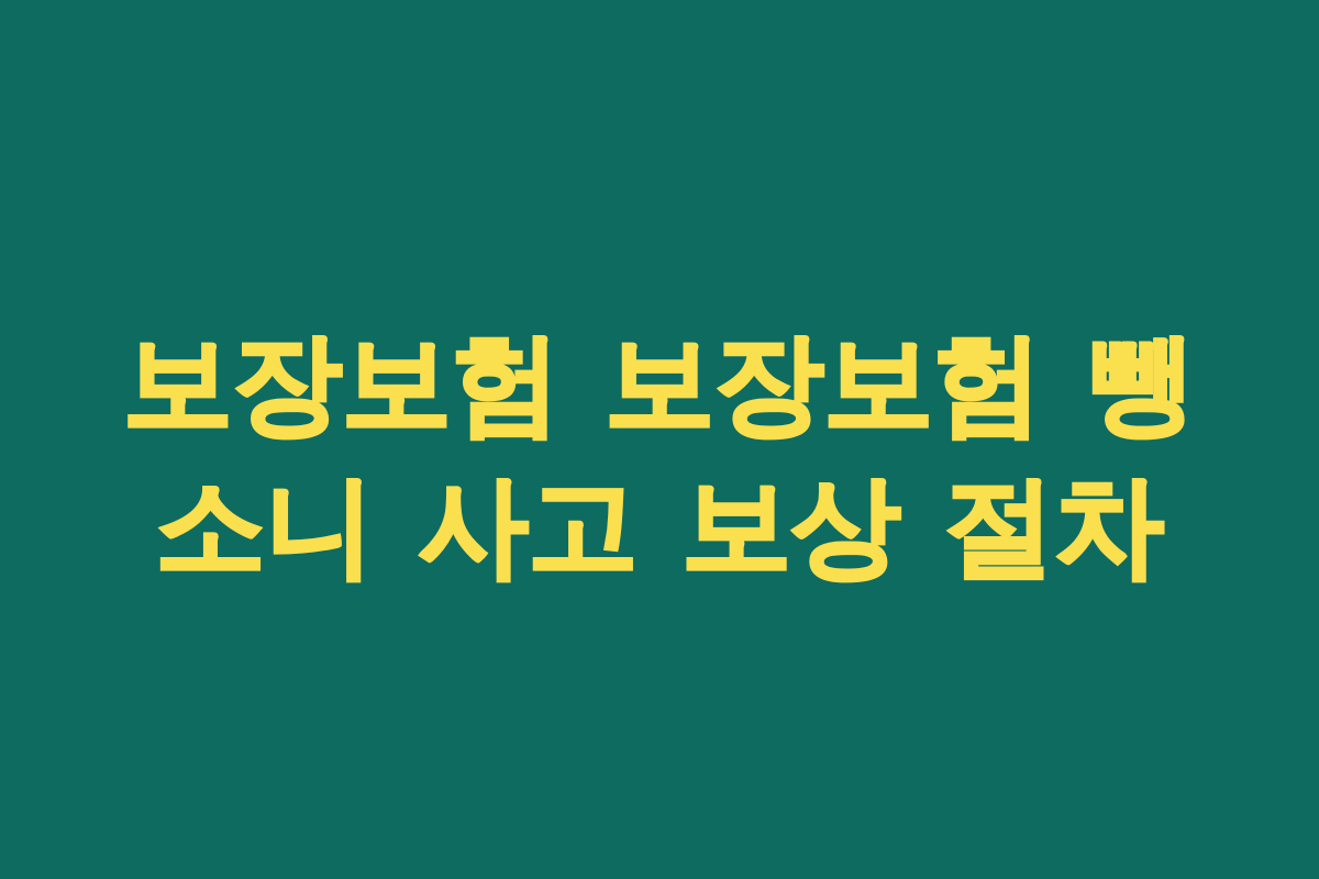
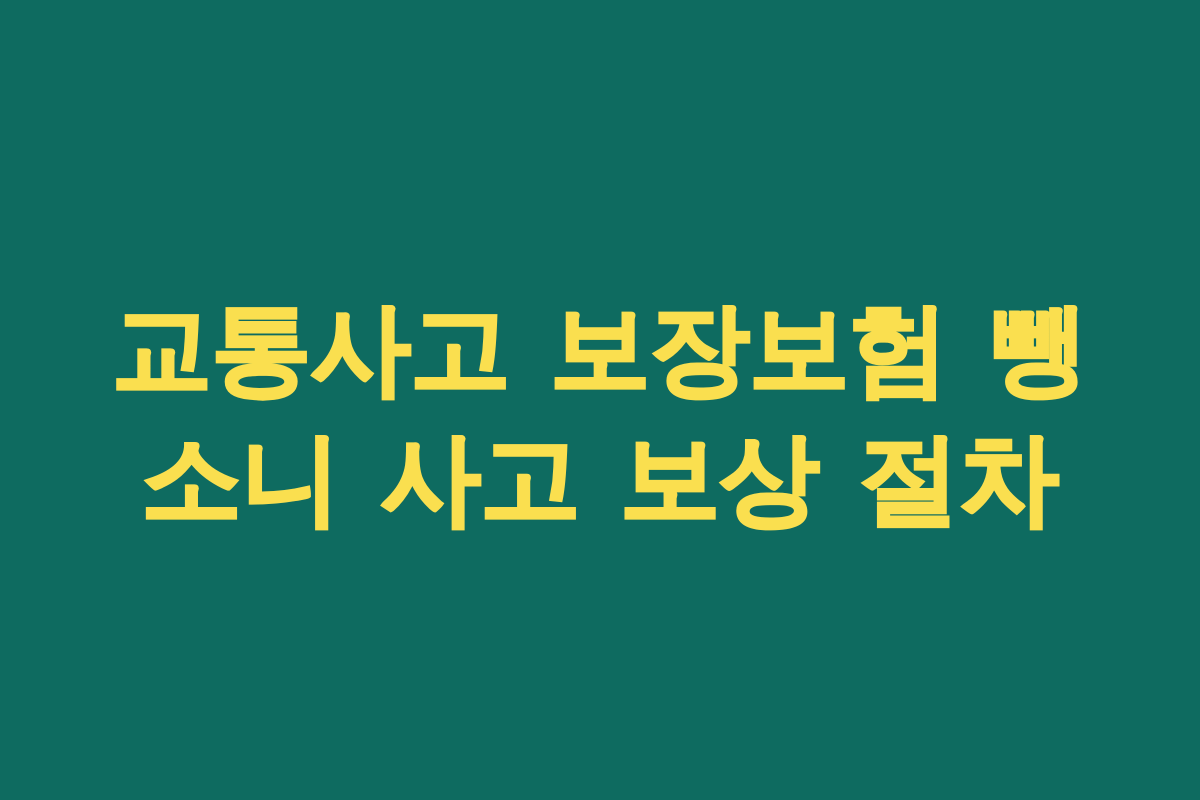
- 보장보험 보장보험 뺑소니 사고 보상 절차
+ 교통사고 보장보험 뺑소니 사고 보상 절차
